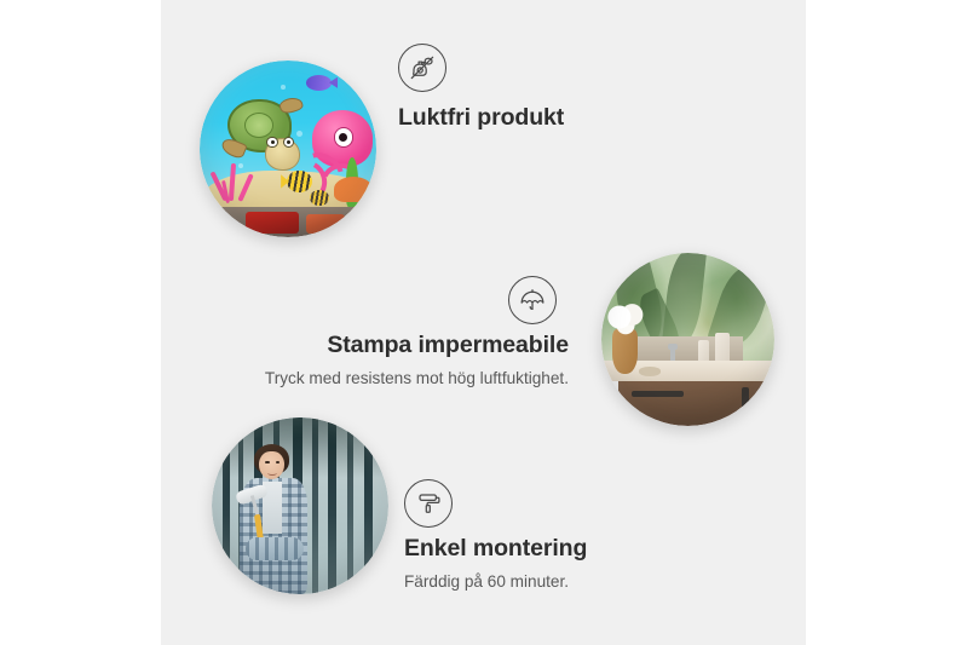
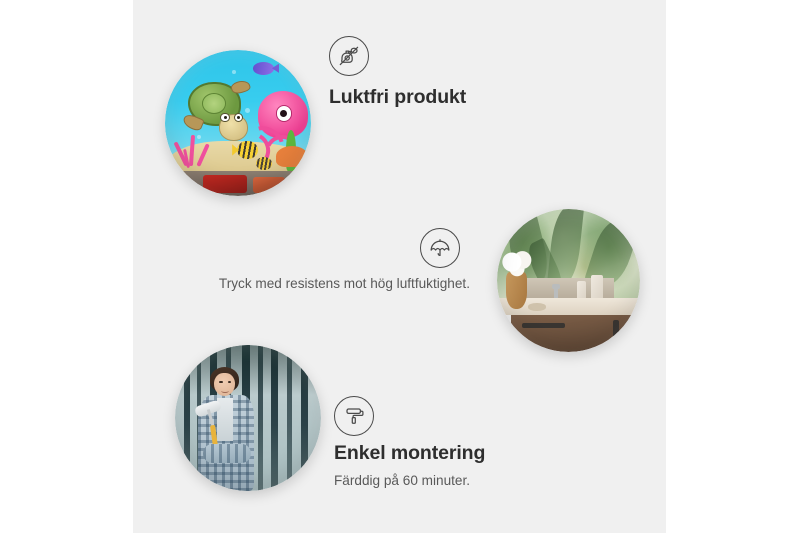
  Luktfri produkt
- Stampa impermeabile
  Tryck med resistens mot hög luftfuktighet.
  Enkel montering
  Färddig på 60 minuter.
